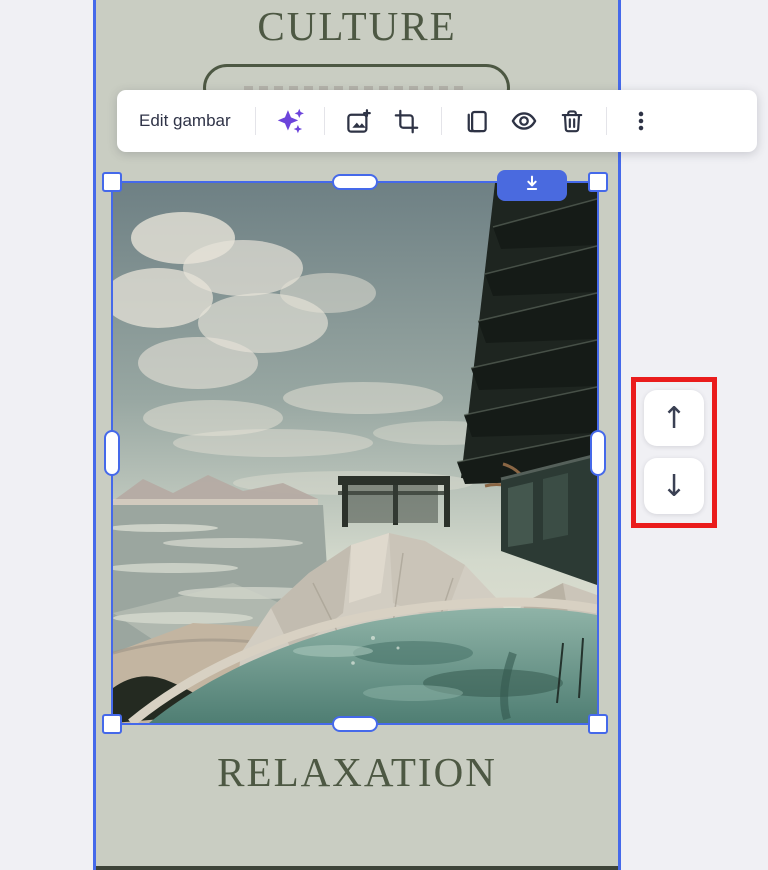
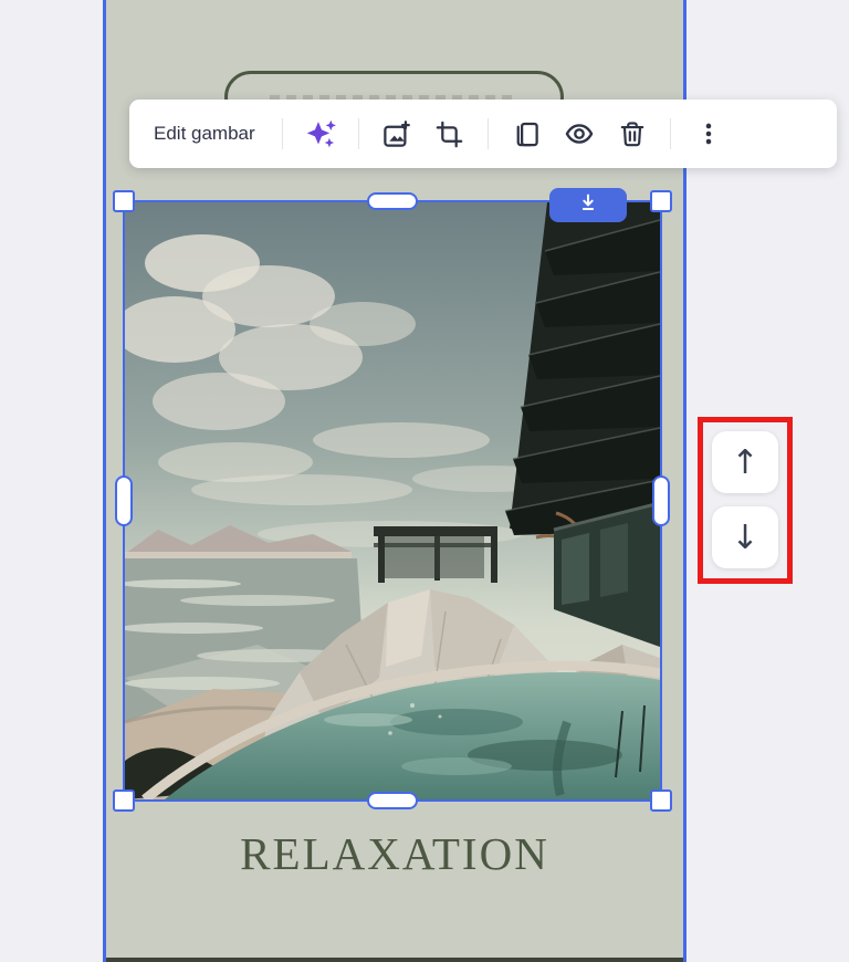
- CULTURE
  RELAXATION
  Edit gambar
  ↑
  ↓
